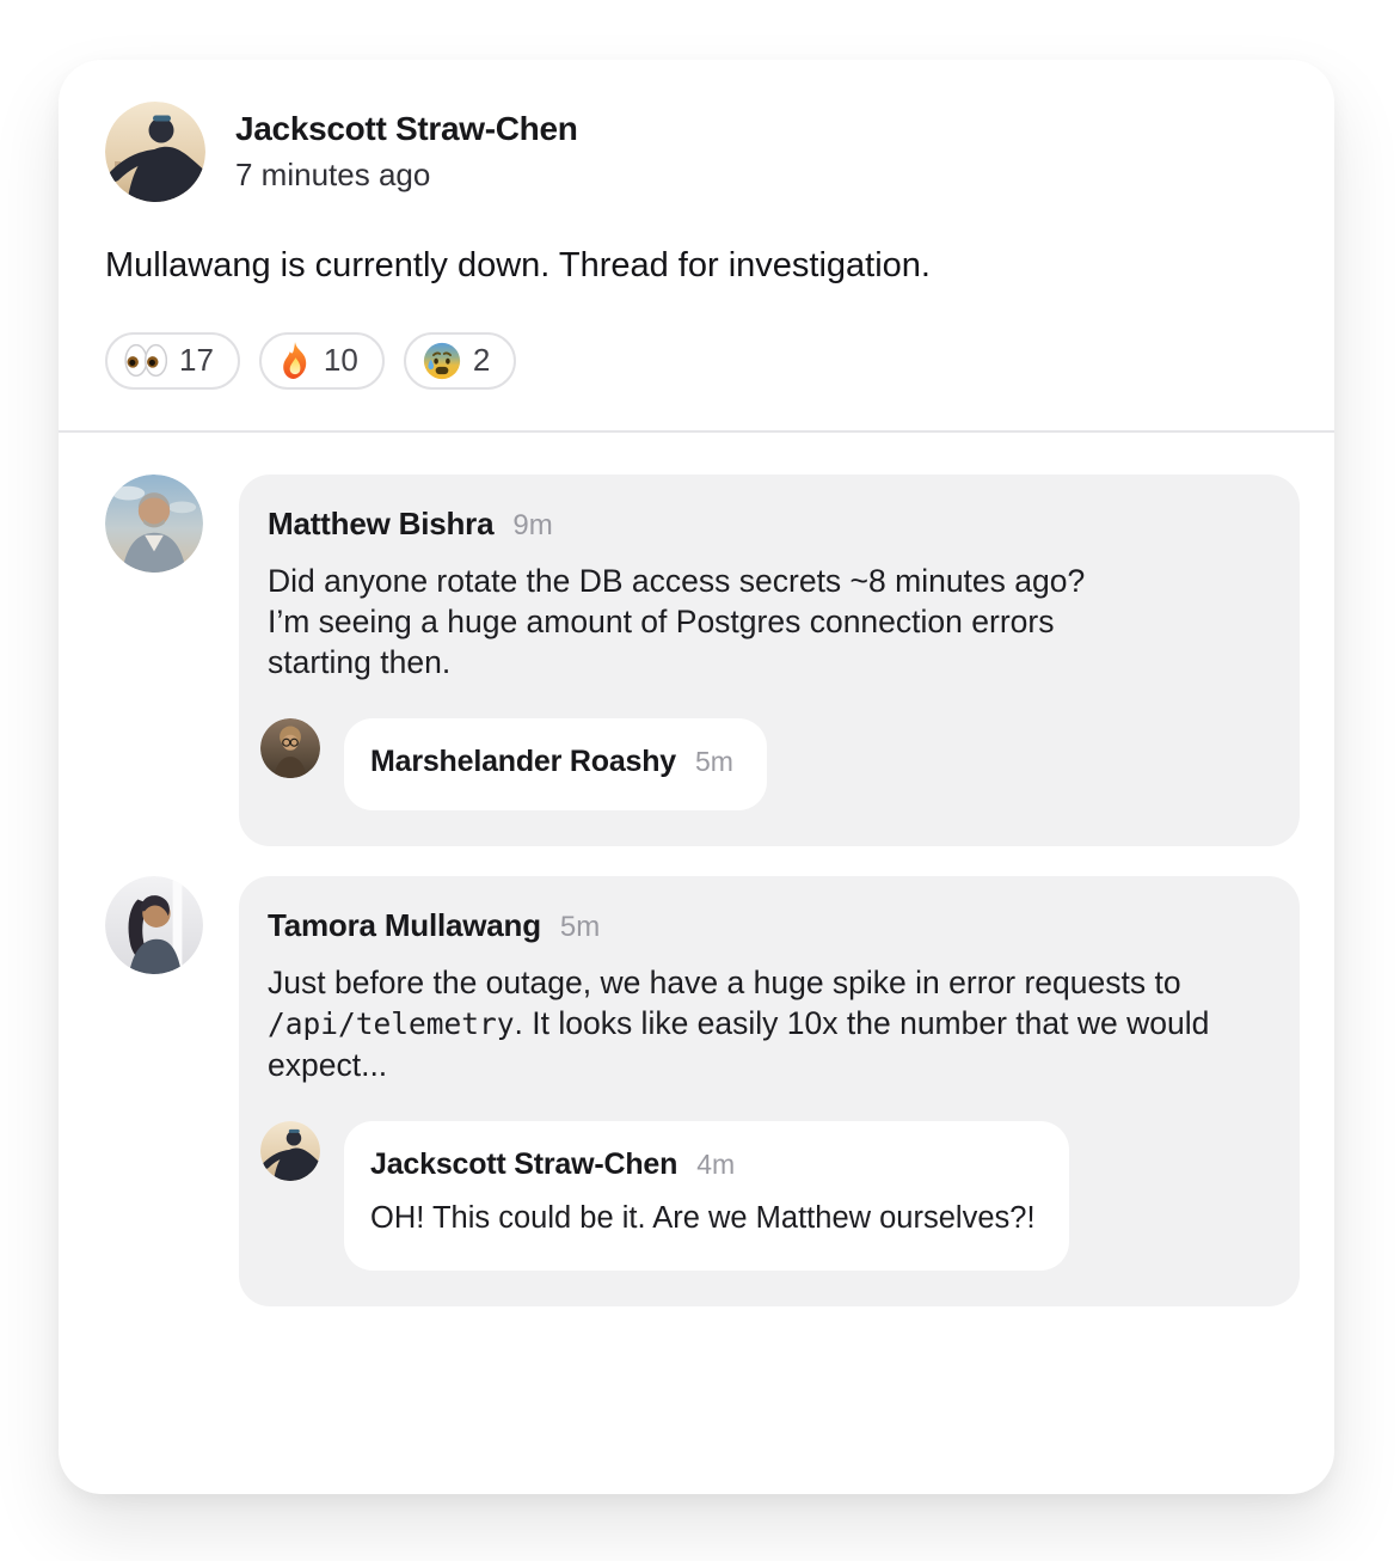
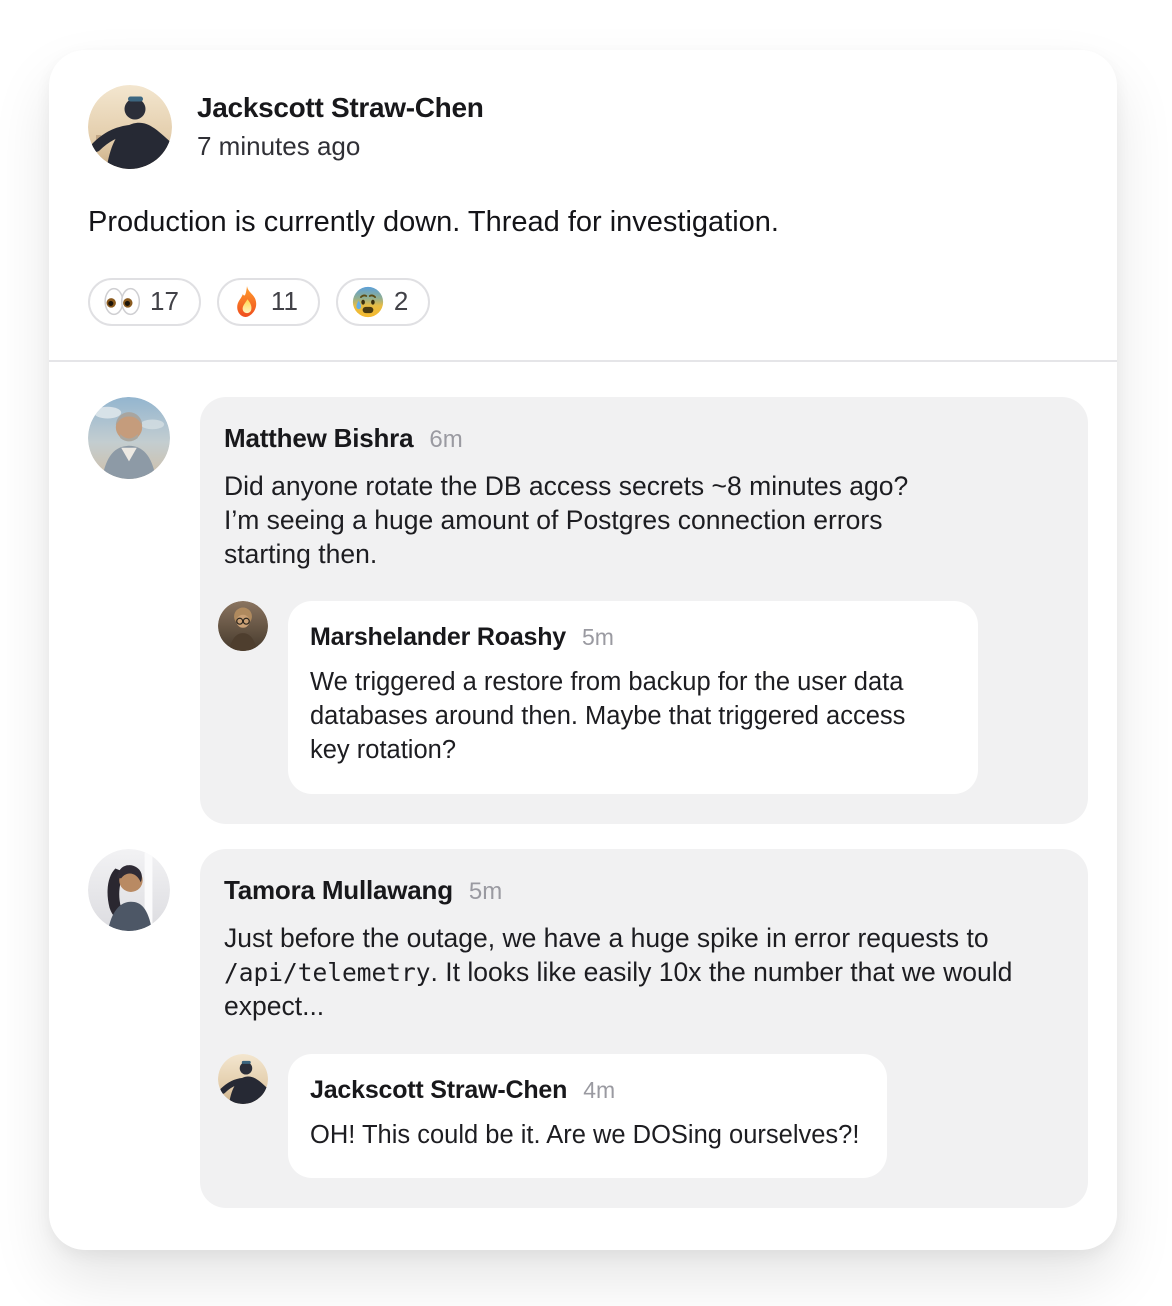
  Jackscott Straw-Chen
  7 minutes ago
- Mullawang is currently down. Thread for investigation.
+ Production is currently down. Thread for investigation.
  17
- 10
+ 11
  2
  Matthew Bishra
- 9m
+ 6m
  Did anyone rotate the DB access secrets ~8 minutes ago? I’m seeing a huge amount of Postgres connection errors starting then.
  Marshelander Roashy
  5m
+ We triggered a restore from backup for the user data databases around then. Maybe that triggered access key rotation?
  Tamora Mullawang
  5m
  Just before the outage, we have a huge spike in error requests to /api/telemetry. It looks like easily 10x the number that we would expect...
  Jackscott Straw-Chen
  4m
- OH! This could be it. Are we Matthew ourselves?!
+ OH! This could be it. Are we DOSing ourselves?!
